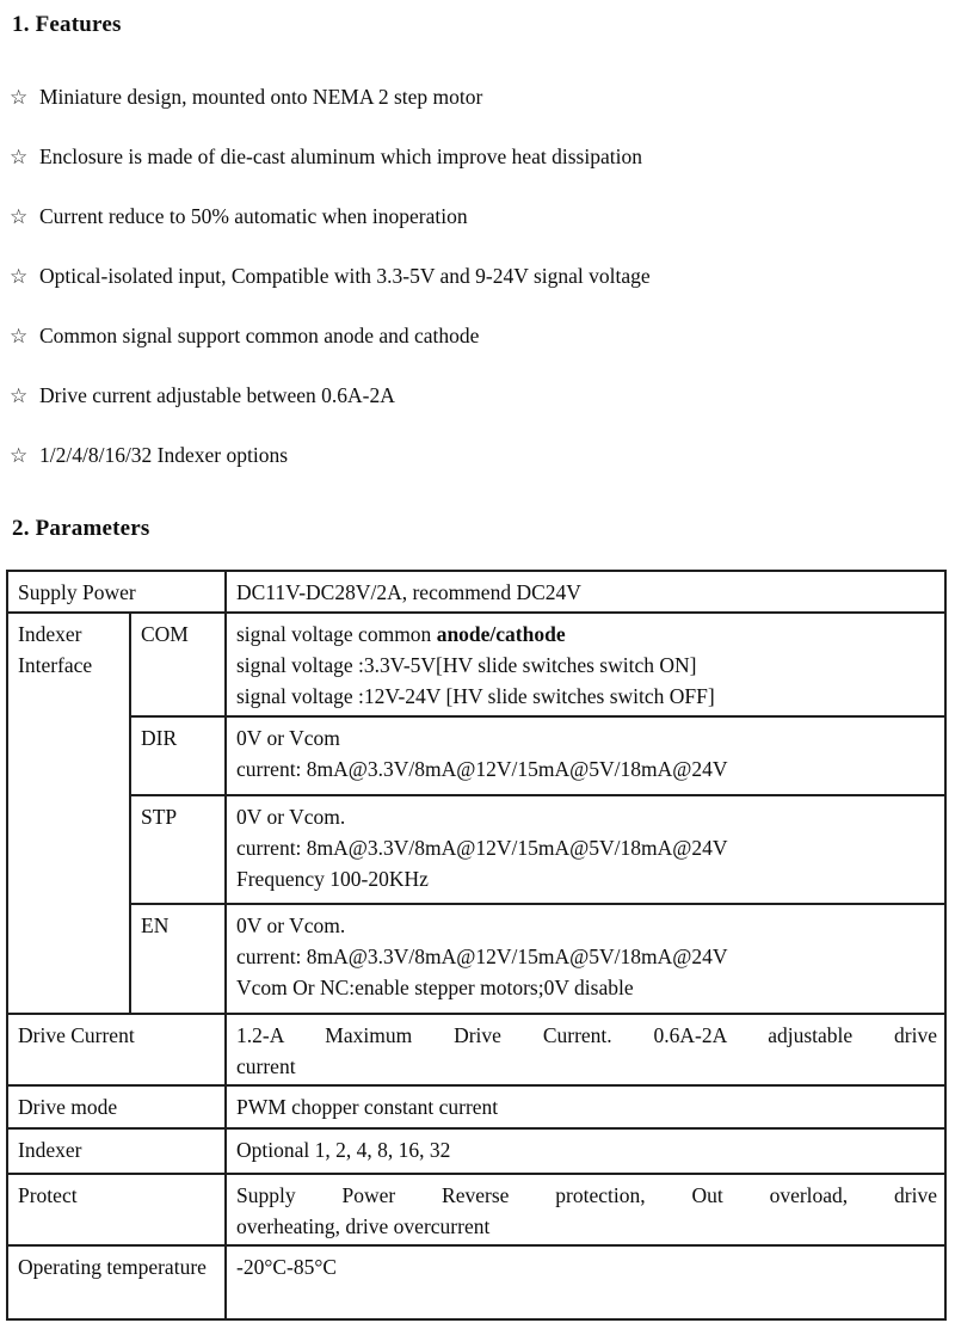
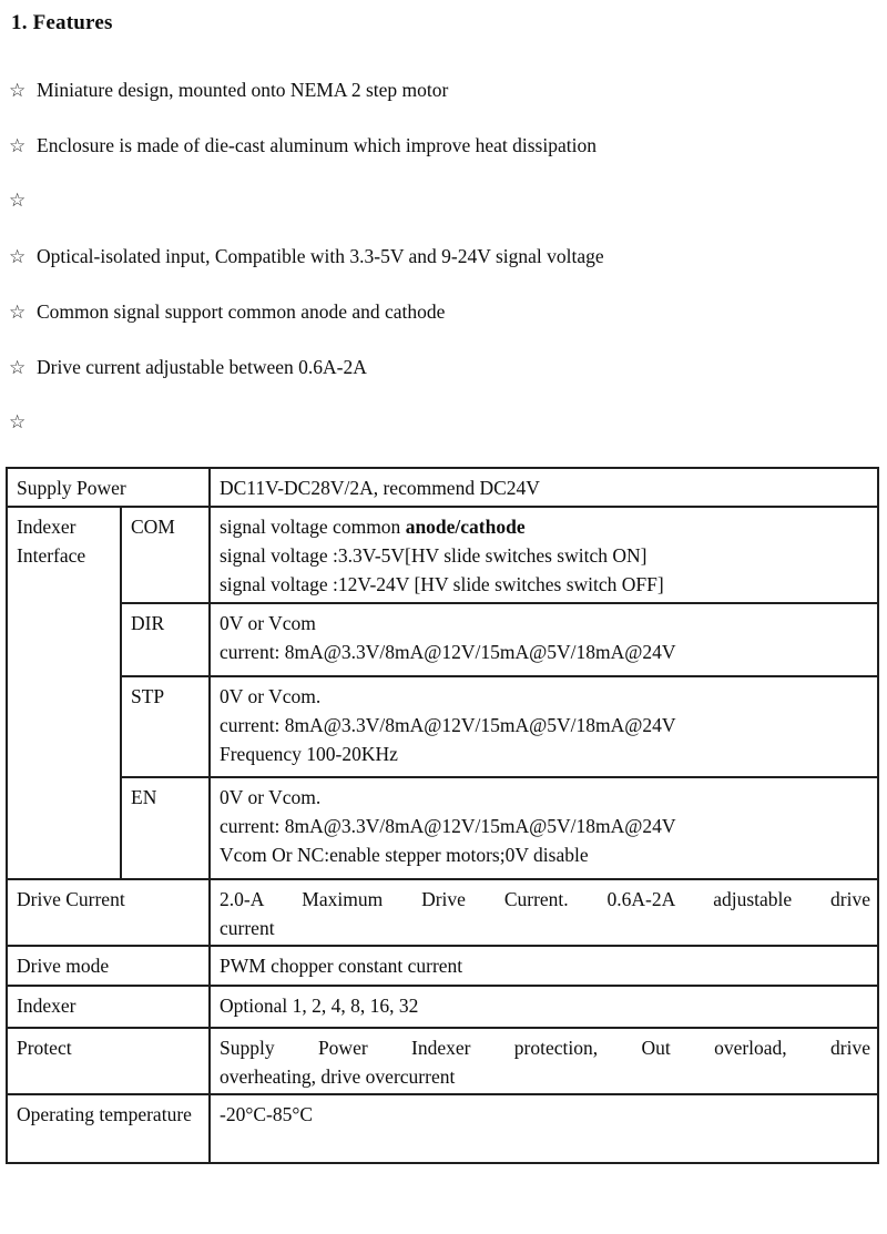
  1. Features
  ☆
  Miniature design, mounted onto NEMA 2 step motor
  ☆
  Enclosure is made of die-cast aluminum which improve heat dissipation
  ☆
- Current reduce to 50% automatic when inoperation
  ☆
  Optical-isolated input, Compatible with 3.3-5V and 9-24V signal voltage
  ☆
  Common signal support common anode and cathode
  ☆
  Drive current adjustable between 0.6A-2A
  ☆
- 1/2/4/8/16/32 Indexer options
- 2. Parameters
  Supply Power	DC11V-DC28V/2A, recommend DC24V
  Indexer Interface	COM	signal voltage common anode/cathode signal voltage :3.3V-5V[HV slide switches switch ON] signal voltage :12V-24V [HV slide switches switch OFF]
  DIR	0V or Vcom current: 8mA@3.3V/8mA@12V/15mA@5V/18mA@24V
  STP	0V or Vcom. current: 8mA@3.3V/8mA@12V/15mA@5V/18mA@24V Frequency 100-20KHz
  EN	0V or Vcom. current: 8mA@3.3V/8mA@12V/15mA@5V/18mA@24V Vcom Or NC:enable stepper motors;0V disable
- Drive Current	1.2-A Maximum Drive Current. 0.6A-2A adjustable drive current
+ Drive Current	2.0-A Maximum Drive Current. 0.6A-2A adjustable drive current
  Drive mode	PWM chopper constant current
  Indexer	Optional 1, 2, 4, 8, 16, 32
- Protect	Supply Power Reverse protection, Out overload, drive overheating, drive overcurrent
+ Protect	Supply Power Indexer protection, Out overload, drive overheating, drive overcurrent
  Operating temperature	-20°C-85°C
